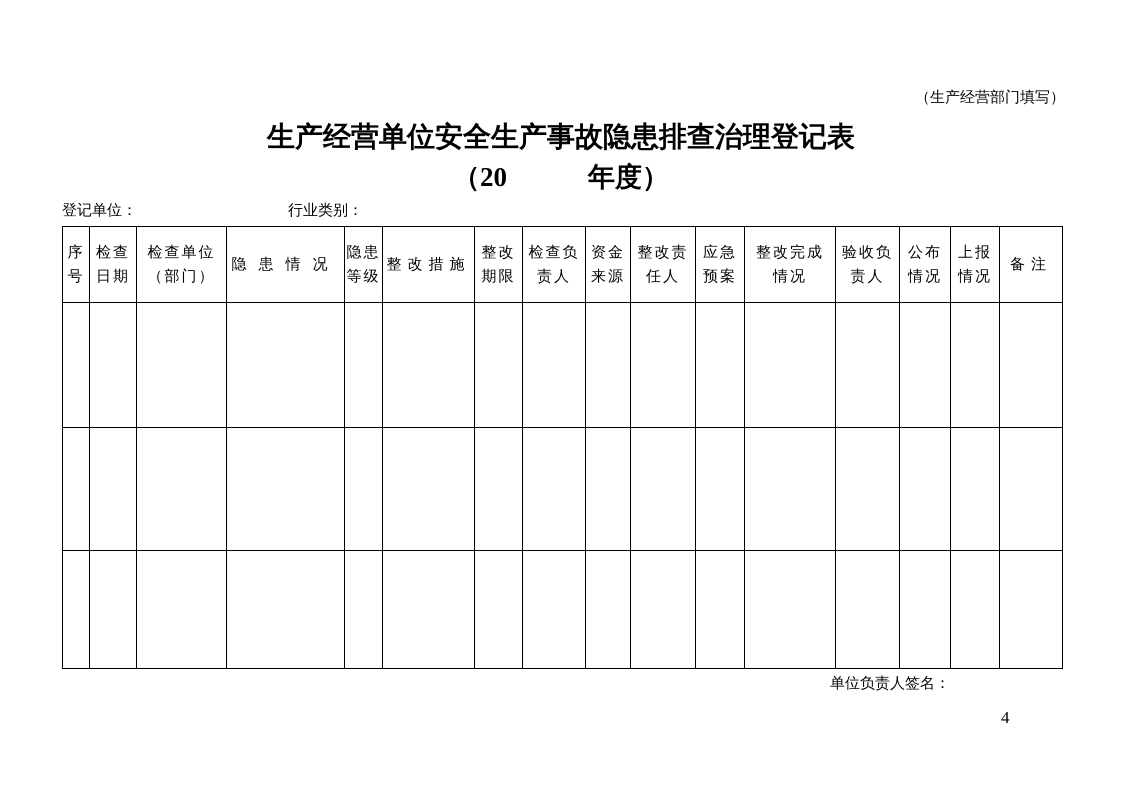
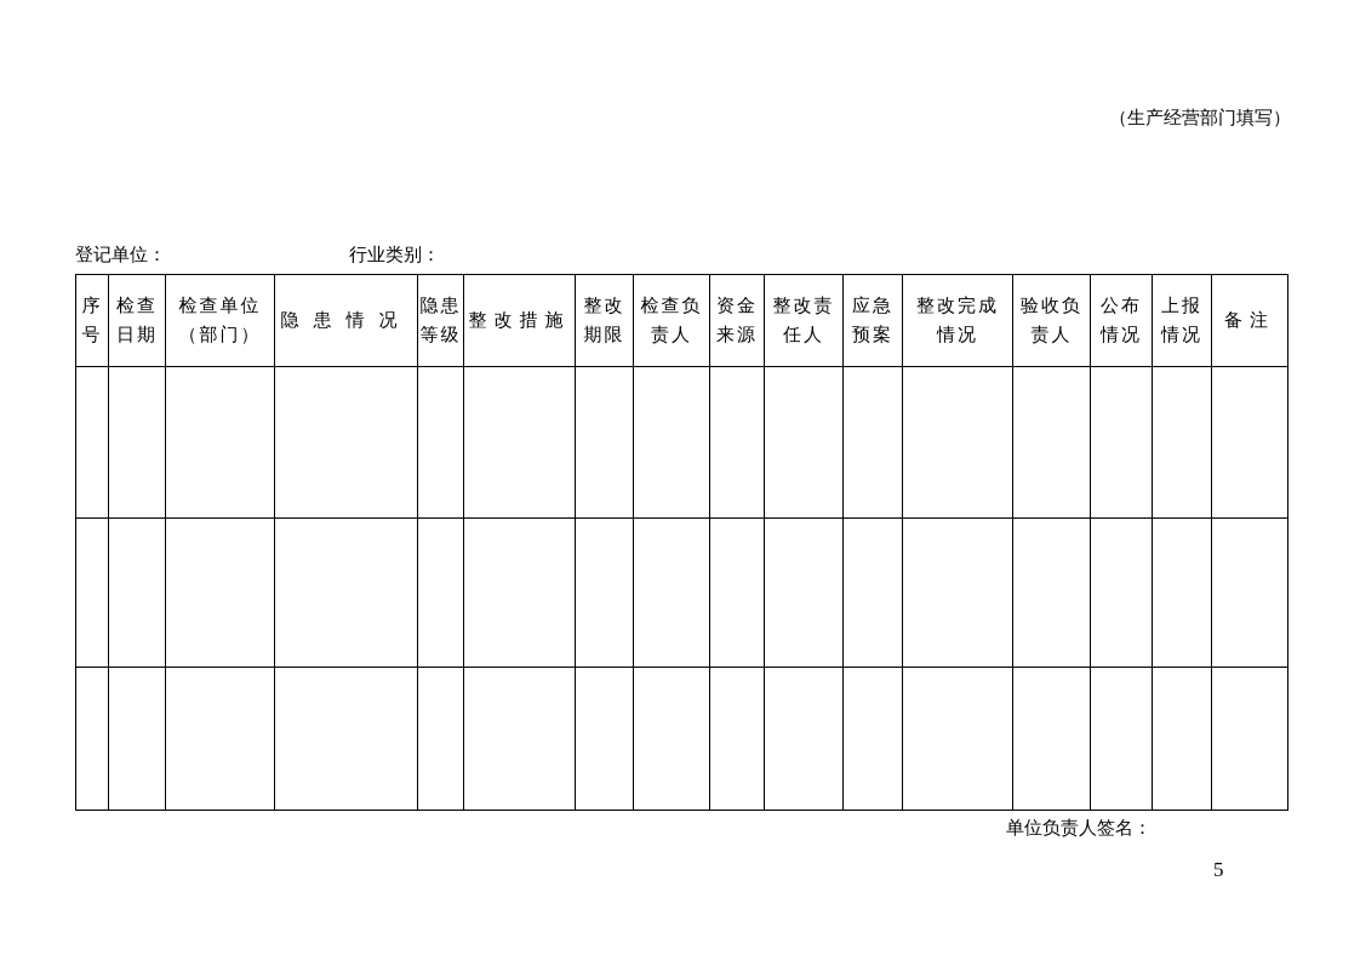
  （生产经营部门填写）
- 生产经营单位安全生产事故隐患排查治理登记表
- （20 年度）
  登记单位：
  行业类别：
  序 号	检查 日期	检查单位 （部门）	隐患情况	隐患 等级	整改措施	整改 期限	检查负 责人	资金 来源	整改责 任人	应急 预案	整改完成 情况	验收负 责人	公布 情况	上报 情况	备注
  单位负责人签名：
- 4
+ 5
